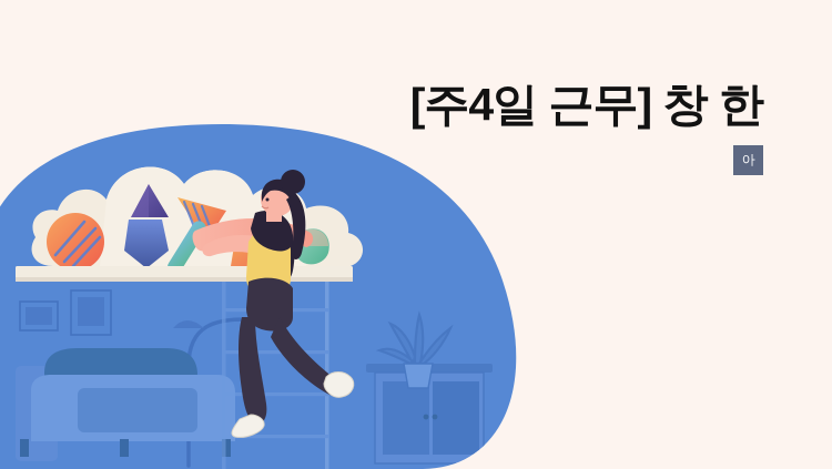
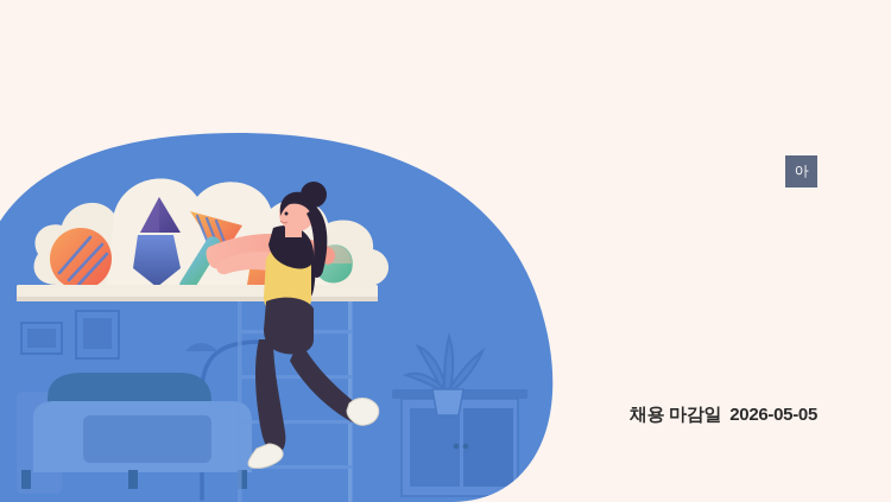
- [주4일 근무] 창 한
  아
+ 채용 마감일 2026-05-05
